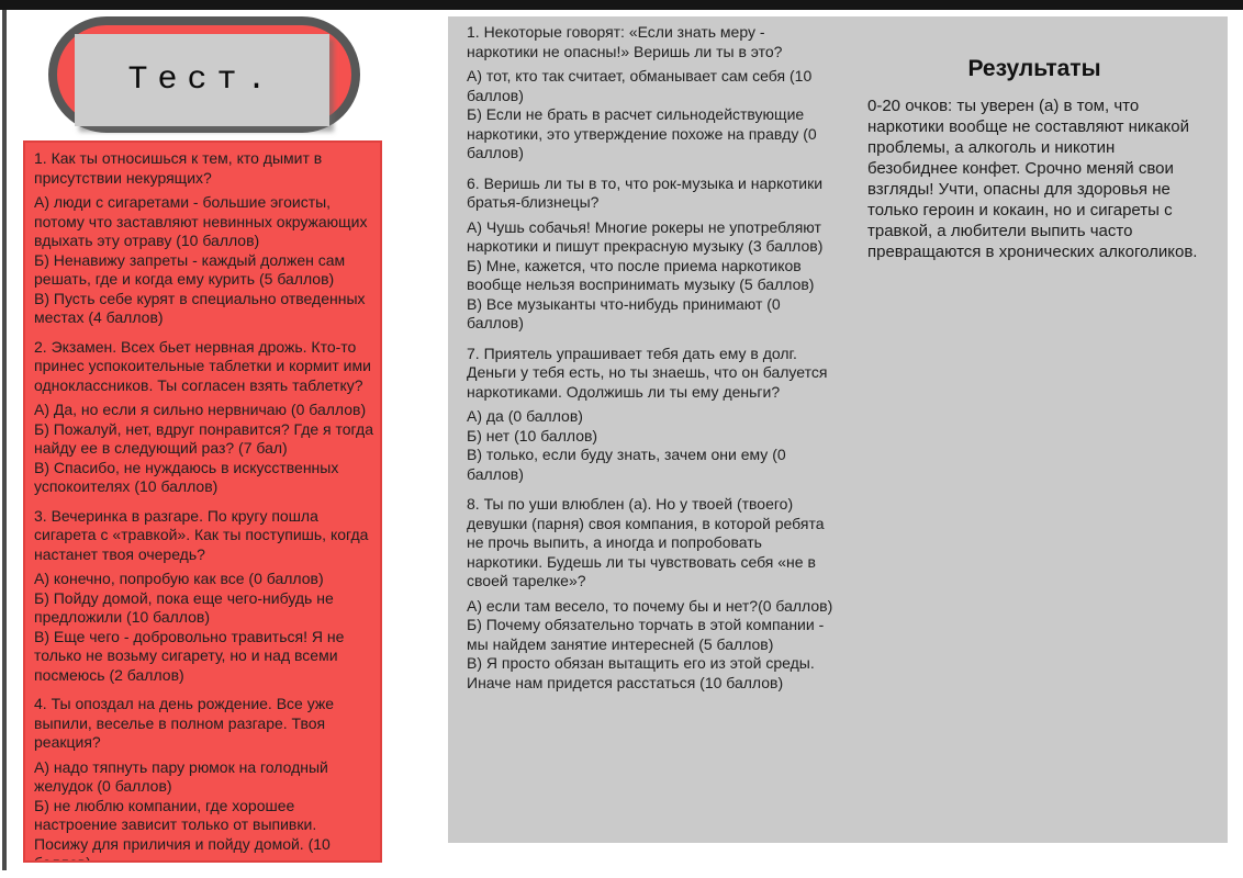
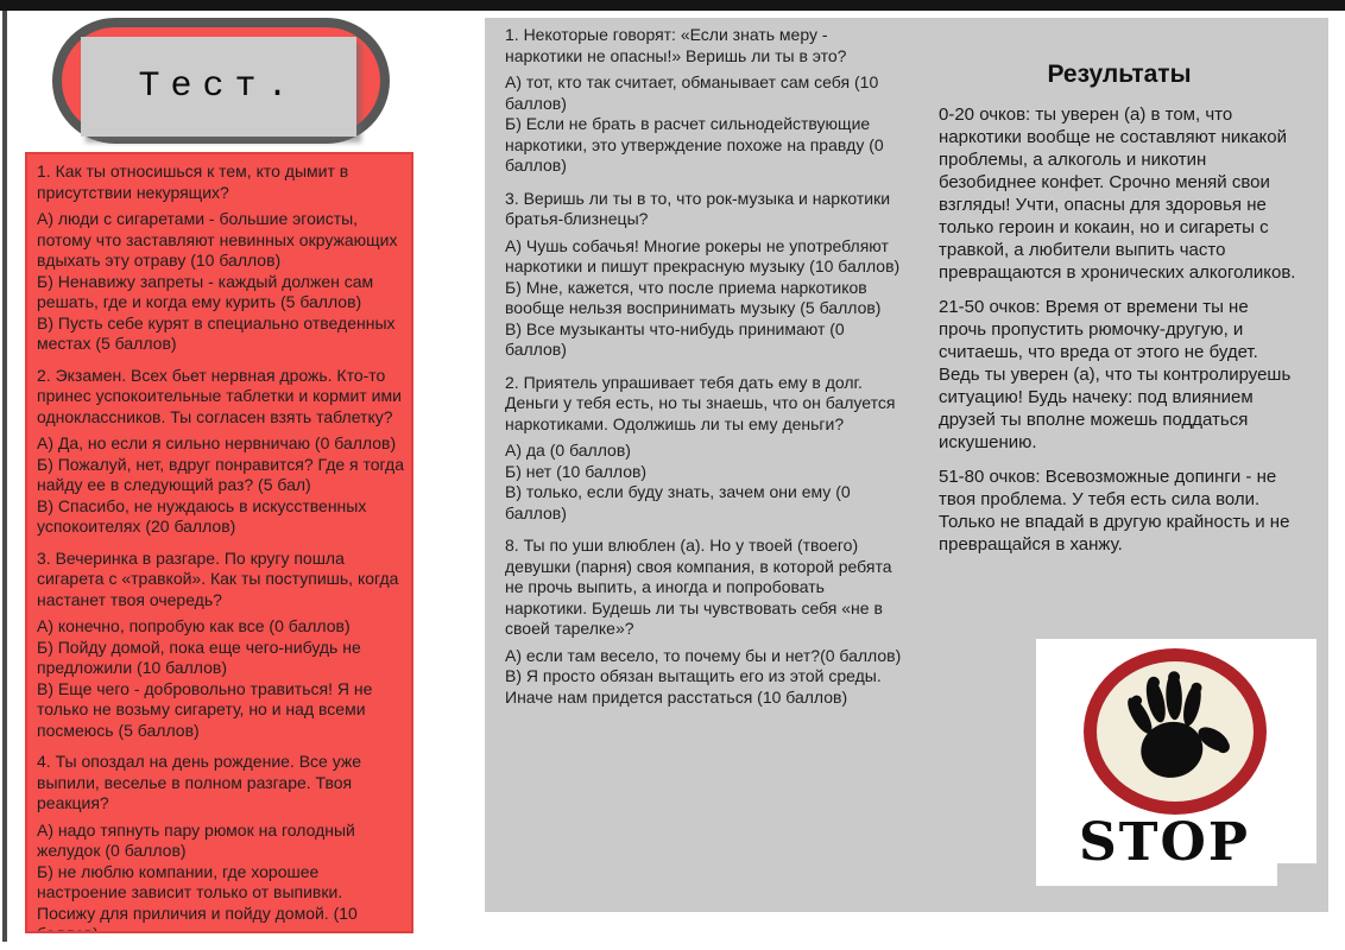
  Тест.
  1. Как ты относишься к тем, кто дымит в присутствии некурящих?
  А) люди с сигаретами - большие эгоисты, потому что заставляют невинных окружающих вдыхать эту отраву (10 баллов)
  Б) Ненавижу запреты - каждый должен сам решать, где и когда ему курить (5 баллов)
- В) Пусть себе курят в специально отведенных местах (4 баллов)
+ В) Пусть себе курят в специально отведенных местах (5 баллов)
  2. Экзамен. Всех бьет нервная дрожь. Кто-то принес успокоительные таблетки и кормит ими одноклассников. Ты согласен взять таблетку?
  А) Да, но если я сильно нервничаю (0 баллов)
- Б) Пожалуй, нет, вдруг понравится? Где я тогда найду ее в следующий раз? (7 бал)
+ Б) Пожалуй, нет, вдруг понравится? Где я тогда найду ее в следующий раз? (5 бал)
- В) Спасибо, не нуждаюсь в искусственных успокоителях (10 баллов)
+ В) Спасибо, не нуждаюсь в искусственных успокоителях (20 баллов)
  3. Вечеринка в разгаре. По кругу пошла сигарета с «травкой». Как ты поступишь, когда настанет твоя очередь?
  А) конечно, попробую как все (0 баллов)
  Б) Пойду домой, пока еще чего-нибудь не предложили (10 баллов)
- В) Еще чего - добровольно травиться! Я не только не возьму сигарету, но и над всеми посмеюсь (2 баллов)
+ В) Еще чего - добровольно травиться! Я не только не возьму сигарету, но и над всеми посмеюсь (5 баллов)
  4. Ты опоздал на день рождение. Все уже выпили, веселье в полном разгаре. Твоя реакция?
  А) надо тяпнуть пару рюмок на голодный желудок (0 баллов)
  Б) не люблю компании, где хорошее настроение зависит только от выпивки. Посижу для приличия и пойду домой. (10
  1. Некоторые говорят: «Если знать меру - наркотики не опасны!» Веришь ли ты в это?
  А) тот, кто так считает, обманывает сам себя (10 баллов)
  Б) Если не брать в расчет сильнодействующие наркотики, это утверждение похоже на правду (0 баллов)
- 6. Веришь ли ты в то, что рок-музыка и наркотики братья-близнецы?
+ 3. Веришь ли ты в то, что рок-музыка и наркотики братья-близнецы?
- А) Чушь собачья! Многие рокеры не употребляют наркотики и пишут прекрасную музыку (3 баллов)
+ А) Чушь собачья! Многие рокеры не употребляют наркотики и пишут прекрасную музыку (10 баллов)
  Б) Мне, кажется, что после приема наркотиков вообще нельзя воспринимать музыку (5 баллов)
  В) Все музыканты что-нибудь принимают (0 баллов)
- 7. Приятель упрашивает тебя дать ему в долг. Деньги у тебя есть, но ты знаешь, что он балуется наркотиками. Одолжишь ли ты ему деньги?
+ 2. Приятель упрашивает тебя дать ему в долг. Деньги у тебя есть, но ты знаешь, что он балуется наркотиками. Одолжишь ли ты ему деньги?
  А) да (0 баллов)
  Б) нет (10 баллов)
  В) только, если буду знать, зачем они ему (0 баллов)
  8. Ты по уши влюблен (а). Но у твоей (твоего) девушки (парня) своя компания, в которой ребята не прочь выпить, а иногда и попробовать наркотики. Будешь ли ты чувствовать себя «не в своей тарелке»?
  А) если там весело, то почему бы и нет?(0 баллов)
- Б) Почему обязательно торчать в этой компании - мы найдем занятие интересней (5 баллов)
  В) Я просто обязан вытащить его из этой среды. Иначе нам придется расстаться (10 баллов)
  Результаты
  0-20 очков: ты уверен (а) в том, что наркотики вообще не составляют никакой проблемы, а алкоголь и никотин безобиднее конфет. Срочно меняй свои взгляды! Учти, опасны для здоровья не только героин и кокаин, но и сигареты с травкой, а любители выпить часто превращаются в хронических алкоголиков.
+ 21-50 очков: Время от времени ты не прочь пропустить рюмочку-другую, и считаешь, что вреда от этого не будет. Ведь ты уверен (а), что ты контролируешь ситуацию! Будь начеку: под влиянием друзей ты вполне можешь поддаться искушению.
+ 51-80 очков: Всевозможные допинги - не твоя проблема. У тебя есть сила воли. Только не впадай в другую крайность и не превращайся в ханжу.
+ STOP
